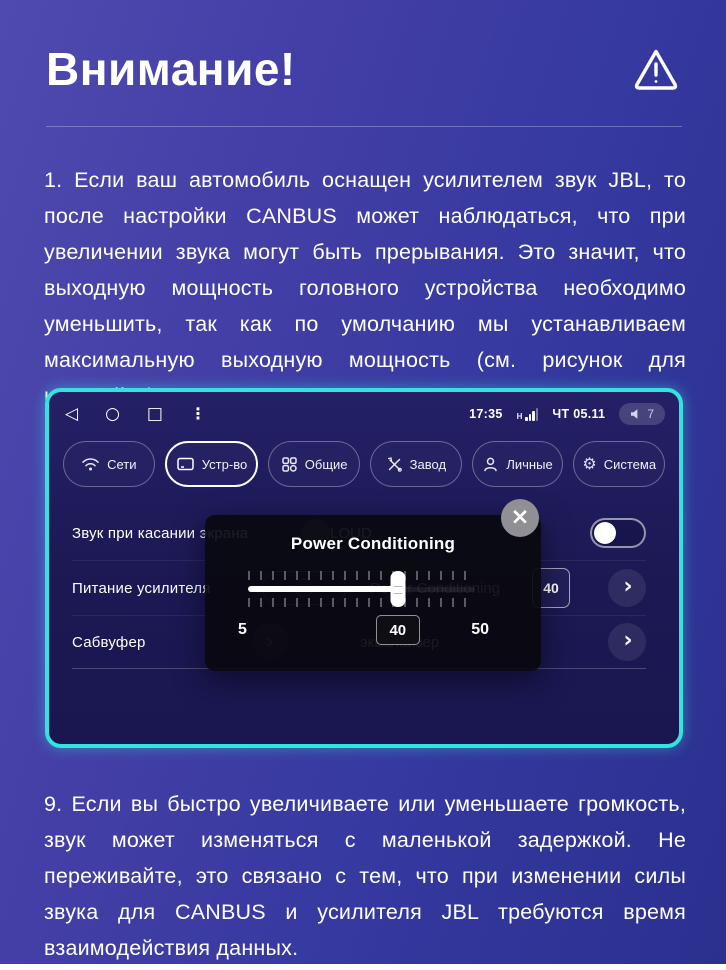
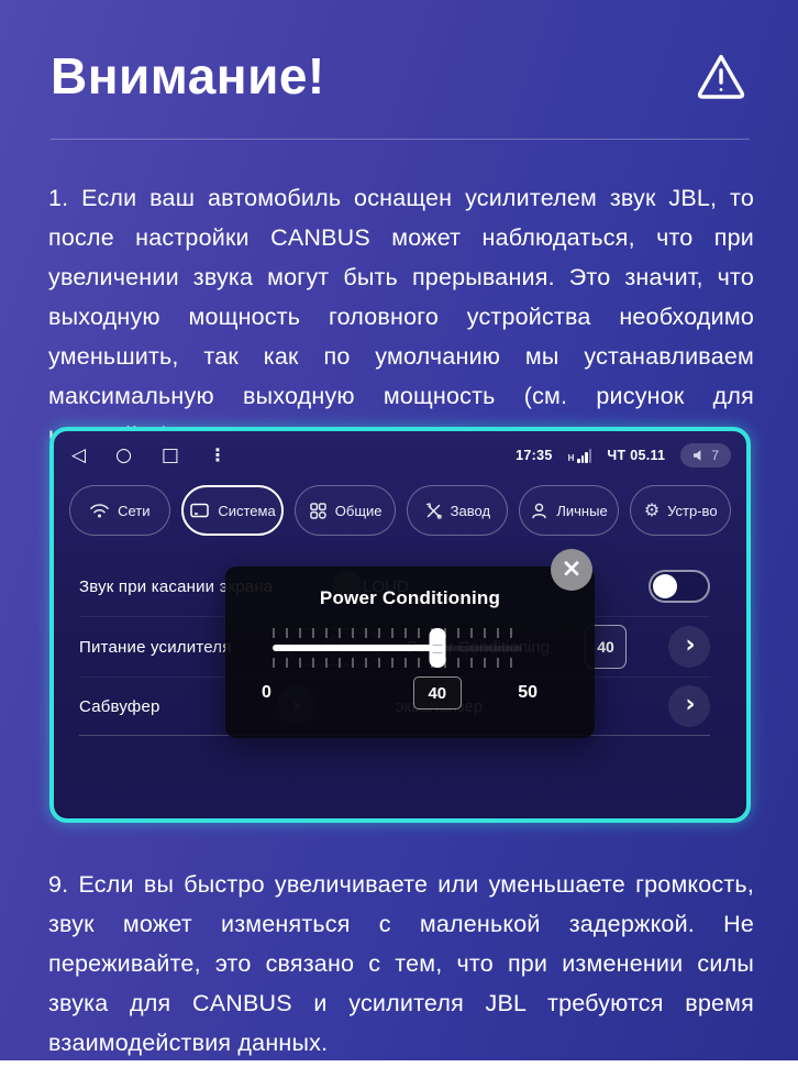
  Внимание!
  1. Если ваш автомобиль оснащен усилителем звук JBL, то после настройки CANBUS может наблюдаться, что при увеличении звука могут быть прерывания. Это значит, что выходную мощность головного устройства необходимо уменьшить, так как по умолчанию мы устанавливаем максимальную выходную мощность (см. рисунок для
  ◁
  ○
  □
  ⋮
  17:35
  H
  ЧТ 05.11
  7
  Сети
- Устр-во
+ Система
  Общие
  Завод
  Личные
  ⚙
- Система
+ Устр-во
  Звук при касании э
  Питание усилител
  40
  ›
  Сабвуфер
  ›
  ×
  Power Conditioning
- 5
+ 0
  40
  50
  9. Если вы быстро увеличиваете или уменьшаете громкость, звук может изменяться с маленькой задержкой. Не переживайте, это связано с тем, что при изменении силы звука для CANBUS и усилителя JBL требуются время взаимодействия данных.
